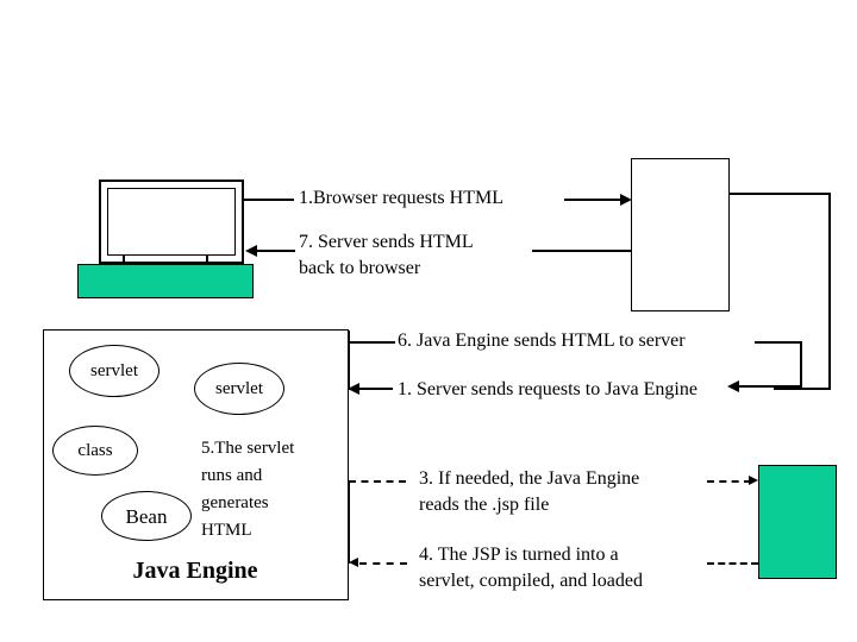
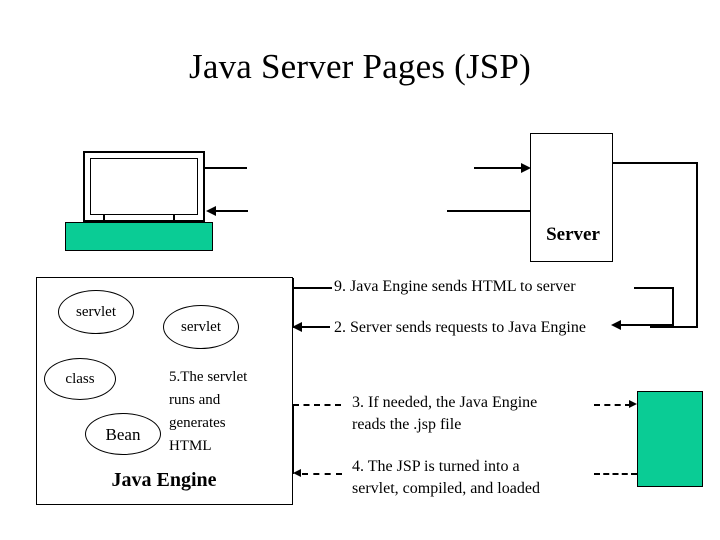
+ Java Server Pages (JSP)
+ Server
  servlet
  servlet
  class
  Bean
  5.The servlet
  runs and
  generates
  HTML
  Java Engine
- 1.Browser requests HTML
- 7. Server sends HTML
- back to browser
- 6. Java Engine sends HTML to server
+ 9. Java Engine sends HTML to server
- 1. Server sends requests to Java Engine
+ 2. Server sends requests to Java Engine
  3. If needed, the Java Engine
  reads the .jsp file
  4. The JSP is turned into a
  servlet, compiled, and loaded
